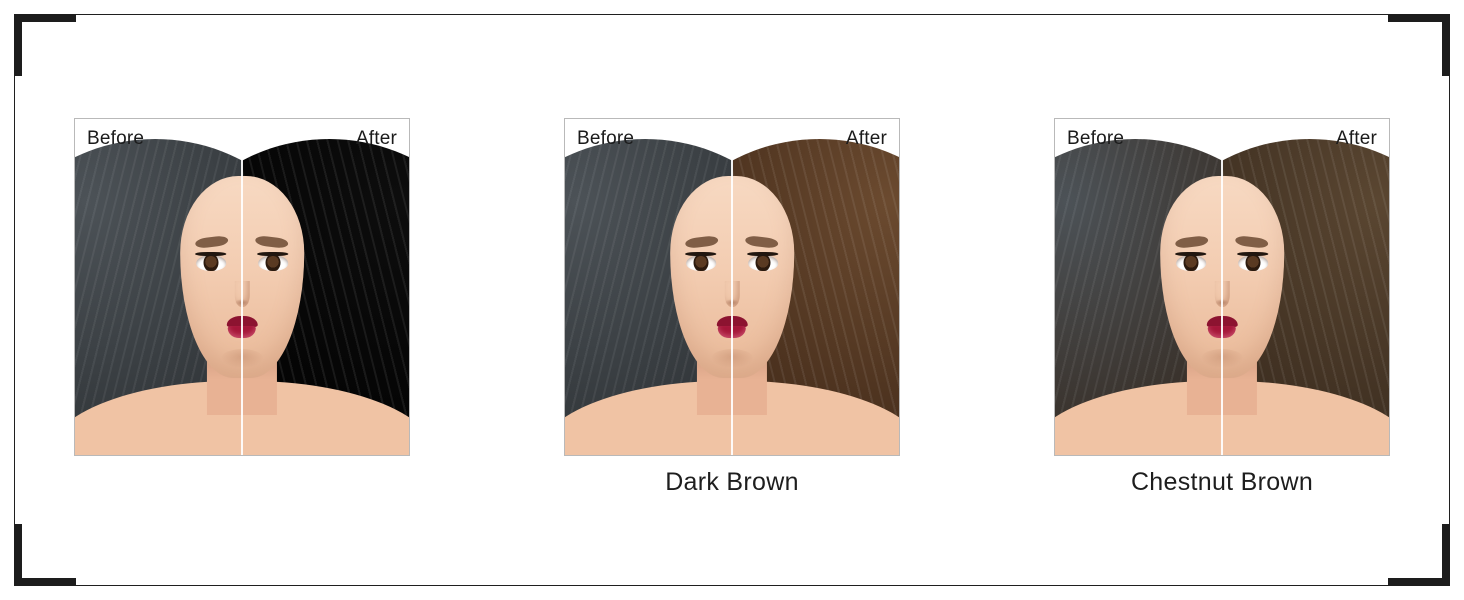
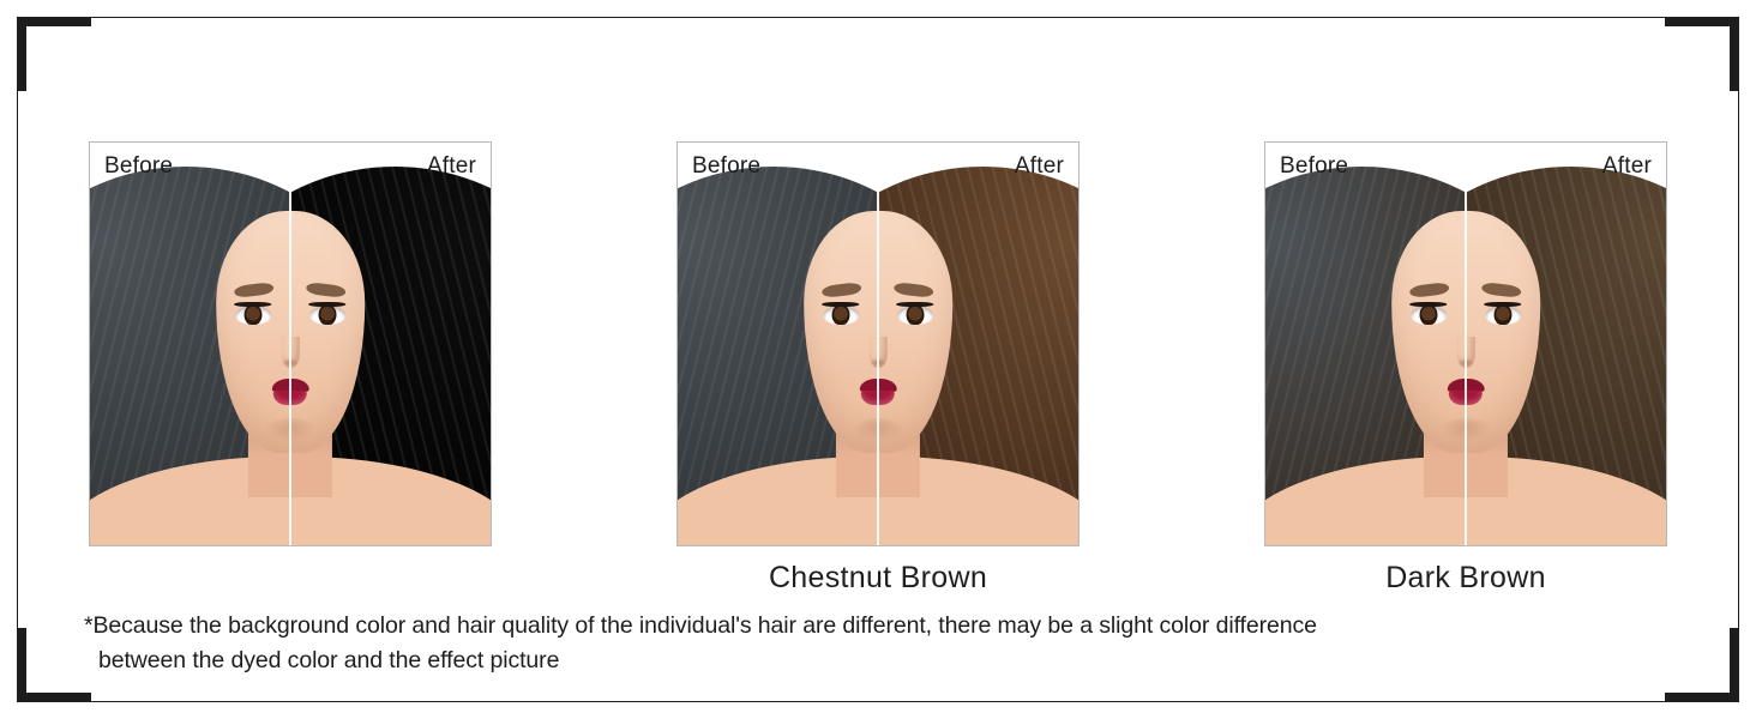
  Before
  After
  Before
  After
- Dark Brown
+ Chestnut Brown
  Before
  After
- Chestnut Brown
+ Dark Brown
+ *Because the background color and hair quality of the individual's hair are different, there may be a slight color difference
+ between the dyed color and the effect picture
